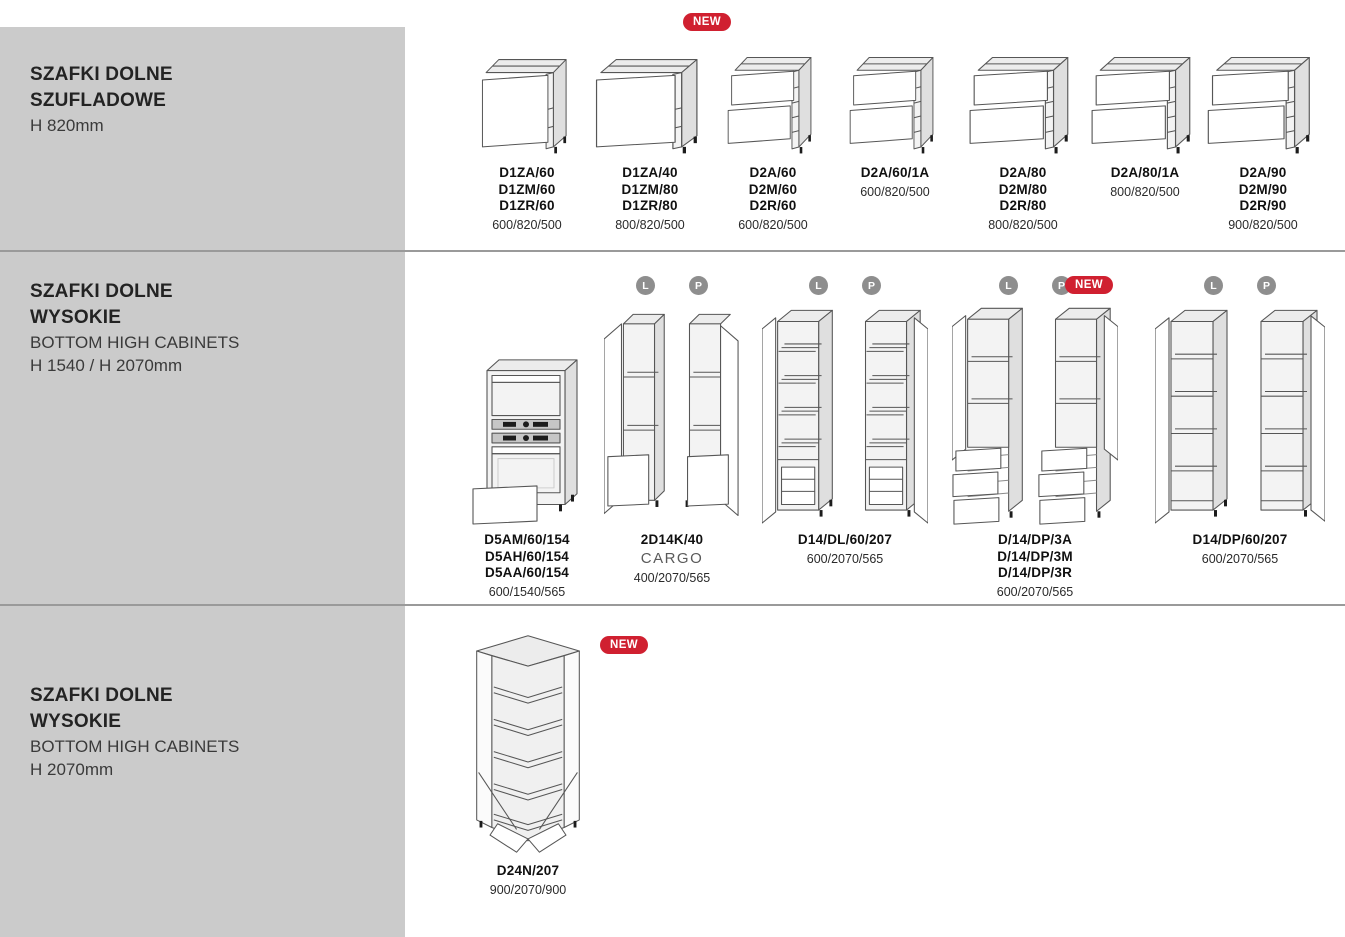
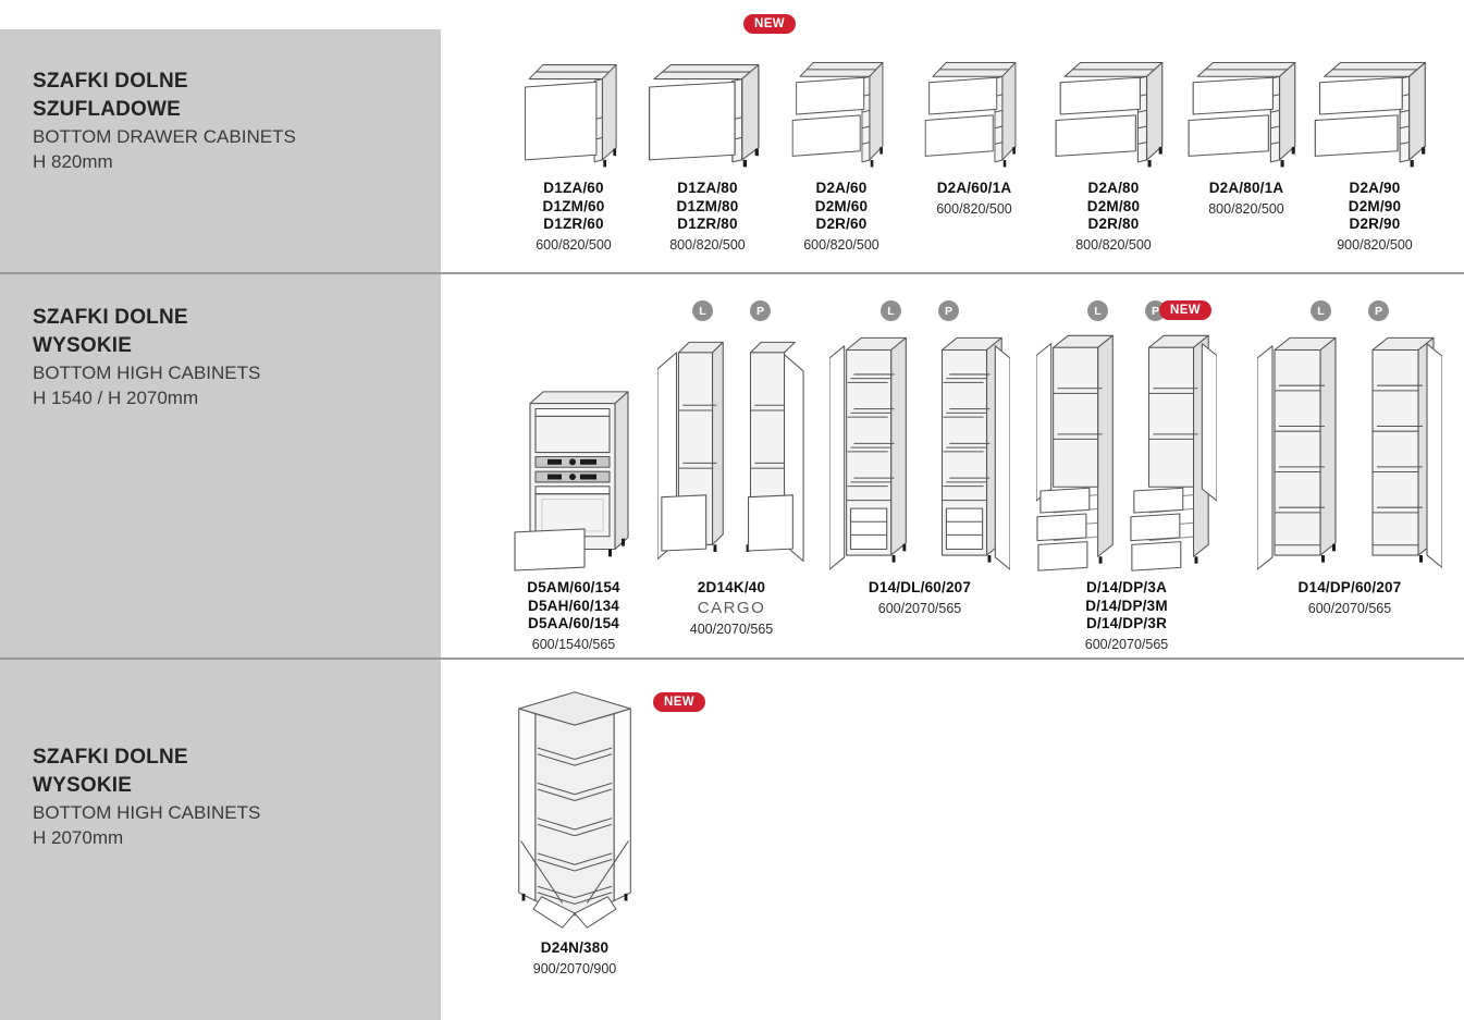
  SZAFKI DOLNE
  SZUFLADOWE
+ BOTTOM DRAWER CABINETS
  H 820mm
  NEW
  D1ZA/60
  D1ZM/60
  D1ZR/60
  600/820/500
- D1ZA/40
+ D1ZA/80
  D1ZM/80
  D1ZR/80
  800/820/500
  D2A/60
  D2M/60
  D2R/60
  600/820/500
  D2A/60/1A
  600/820/500
  D2A/80
  D2M/80
  D2R/80
  800/820/500
  D2A/80/1A
  800/820/500
  D2A/90
  D2M/90
  D2R/90
  900/820/500
  SZAFKI DOLNE
  WYSOKIE
  BOTTOM HIGH CABINETS
  H 1540 / H 2070mm
  D5AM/60/154
- D5AH/60/154
+ D5AH/60/134
  D5AA/60/154
  600/1540/565
  L
  P
  2D14K/40
  CARGO
  400/2070/565
  L
  P
  D14/DL/60/207
  600/2070/565
  L
  P
  NEW
  D/14/DP/3A
  D/14/DP/3M
  D/14/DP/3R
  600/2070/565
  L
  P
  D14/DP/60/207
  600/2070/565
  SZAFKI DOLNE
  WYSOKIE
  BOTTOM HIGH CABINETS
  H 2070mm
  NEW
- D24N/207
+ D24N/380
  900/2070/900
